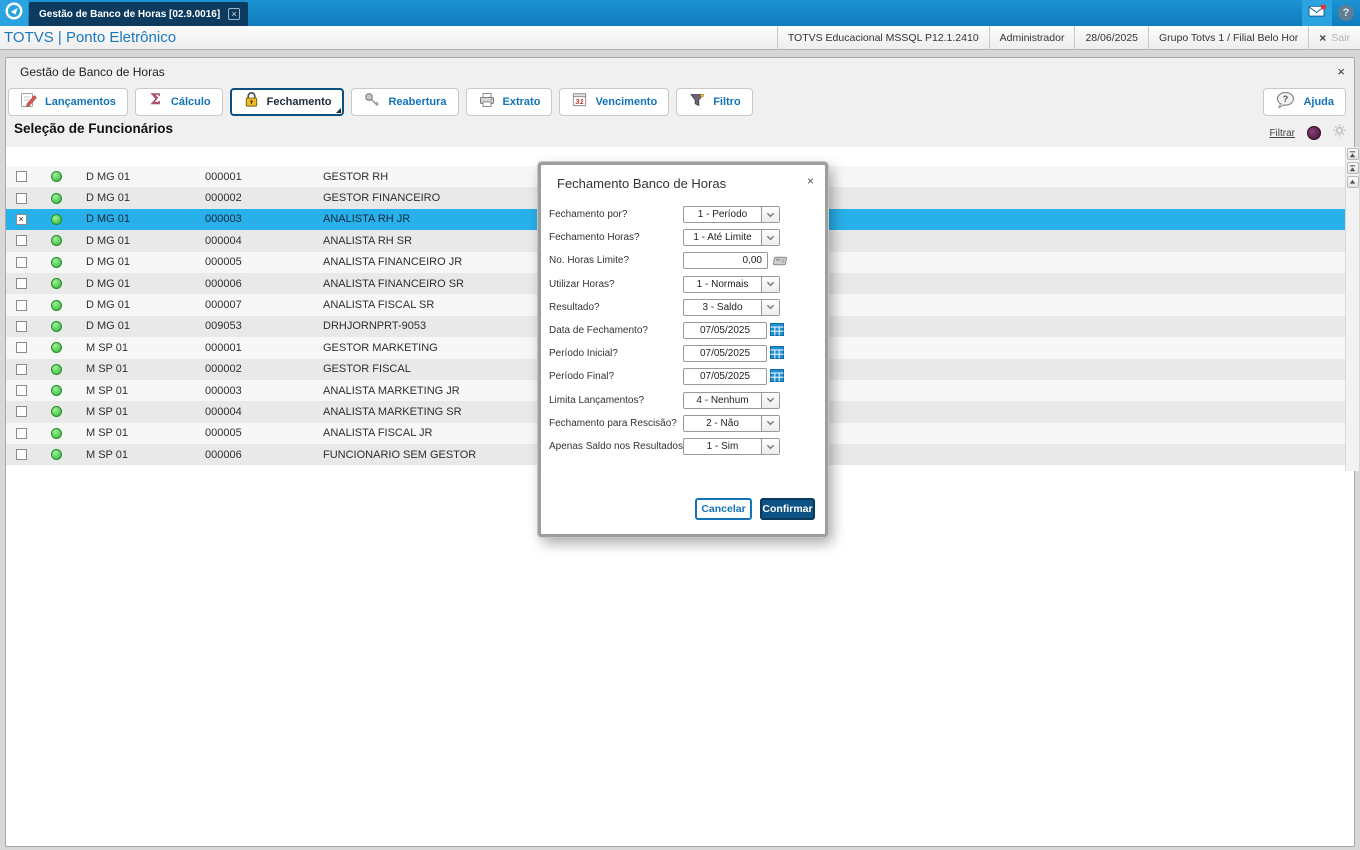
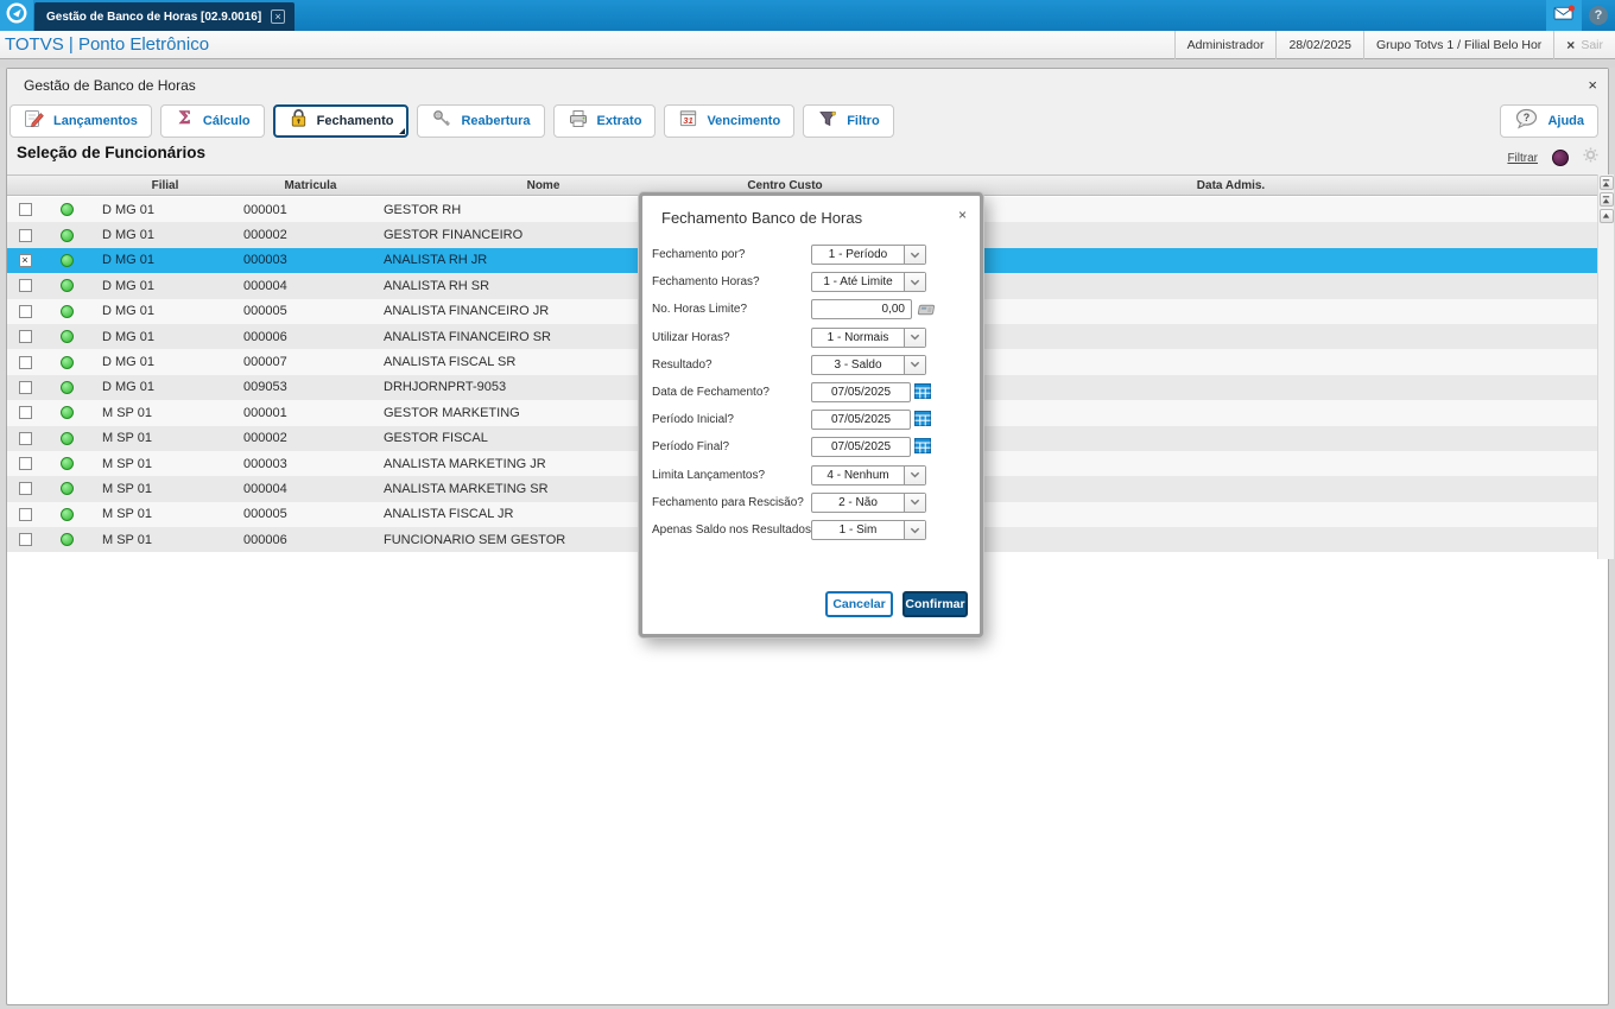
  Gestão de Banco de Horas [02.9.0016]
  ×
  ?
  TOTVS | Ponto Eletrônico
- TOTVS Educacional MSSQL P12.1.2410
  Administrador
- 28/06/2025
+ 28/02/2025
  Grupo Totvs 1 / Filial Belo Hor
  ×
  Sair
  Gestão de Banco de Horas
  ×
  Lançamentos
  Σ
  Cálculo
  Fechamento
  Reabertura
  Extrato
  31
  Vencimento
  Filtro
  ?
  Ajuda
  Seleção de Funcionários
  Filtrar
+ Filial
+ Matricula
+ Nome
+ Centro Custo
+ Data Admis.
  D MG 01
  000001
  GESTOR RH
  D MG 01
  000002
  GESTOR FINANCEIRO
  ×
  D MG 01
  000003
  ANALISTA RH JR
  D MG 01
  000004
  ANALISTA RH SR
  D MG 01
  000005
  ANALISTA FINANCEIRO JR
  D MG 01
  000006
  ANALISTA FINANCEIRO SR
  D MG 01
  000007
  ANALISTA FISCAL SR
  D MG 01
  009053
  DRHJORNPRT-9053
  M SP 01
  000001
  GESTOR MARKETING
  M SP 01
  000002
  GESTOR FISCAL
  M SP 01
  000003
  ANALISTA MARKETING JR
  M SP 01
  000004
  ANALISTA MARKETING SR
  M SP 01
  000005
  ANALISTA FISCAL JR
  M SP 01
  000006
  FUNCIONARIO SEM GESTOR
  Fechamento Banco de Horas
  ×
  Fechamento por?
  1 - Período
  Fechamento Horas?
  1 - Até Limite
  No. Horas Limite?
  0,00
  Utilizar Horas?
  1 - Normais
  Resultado?
  3 - Saldo
  Data de Fechamento?
  07/05/2025
  Período Inicial?
  07/05/2025
  Período Final?
  07/05/2025
  Limita Lançamentos?
  4 - Nenhum
  Fechamento para Rescisão?
  2 - Não
  Apenas Saldo nos Resultados
  1 - Sim
  Cancelar
  Confirmar
